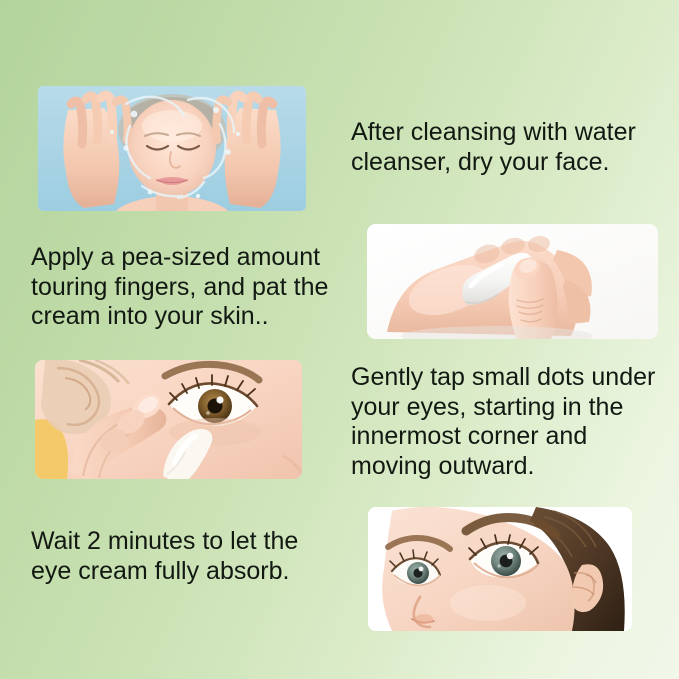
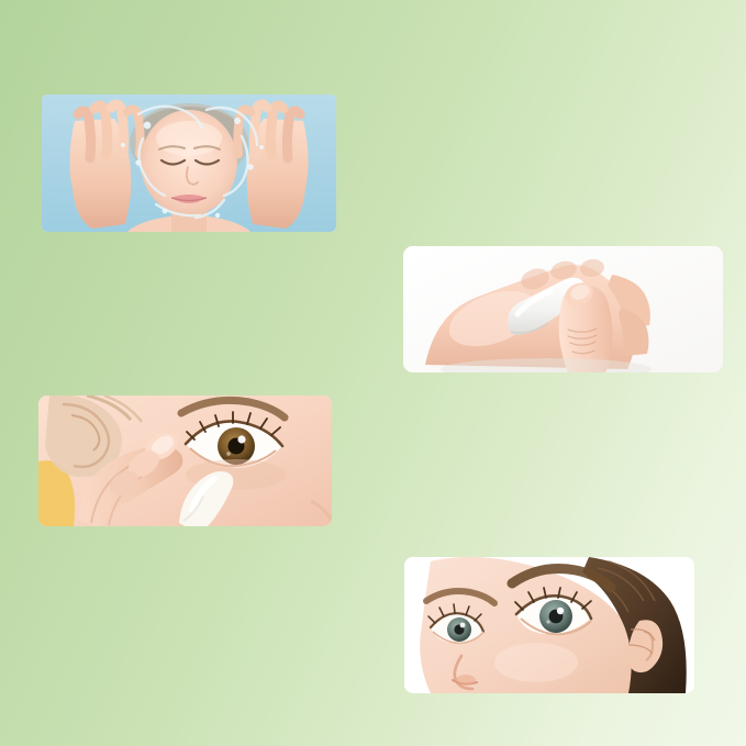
- After cleansing with water
- cleanser, dry your face.
- Apply a pea-sized amount
- touring fingers, and pat the
- cream into your skin..
- Gently tap small dots under
- your eyes, starting in the
- innermost corner and
- moving outward.
- Wait 2 minutes to let the
- eye cream fully absorb.
